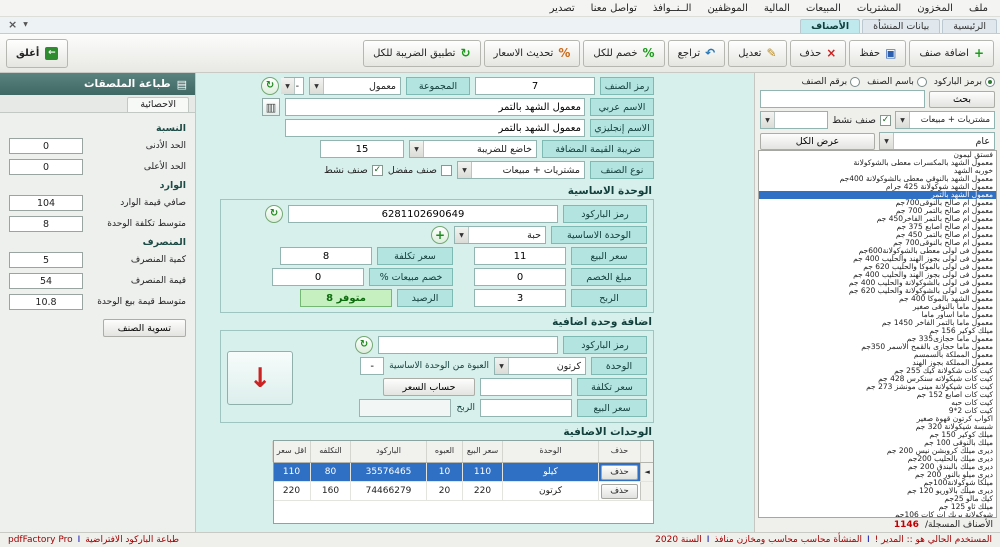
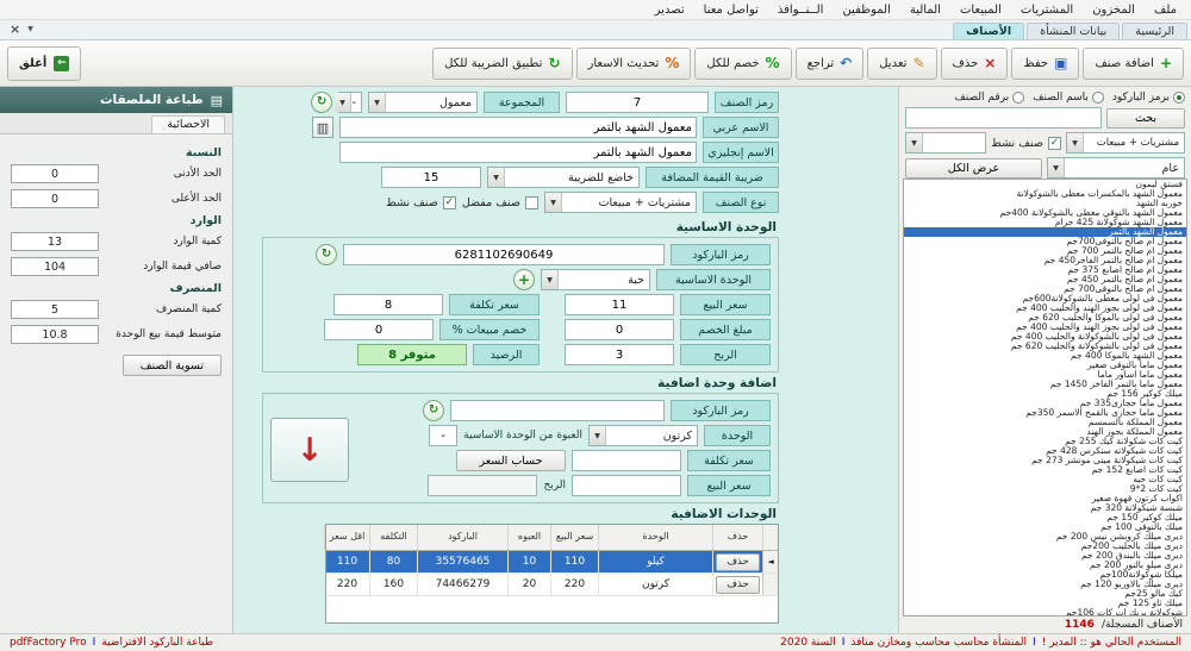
  ملف
  المخزون
  المشتريات
  المبيعات
  المالية
  الموظفين
  الــنــوافذ
  تواصل معنا
  تصدير
  الرئيسية
  بيانات المنشأة
  الأصناف
  +
  اضافة صنف
  ▣
  حفظ
  ×
  حذف
  ✎
  تعديل
  ↶
  تراجع
  %
  خصم للكل
  %
  تحديث الاسعار
  ↻
  تطبيق الضريبة للكل
  أغلق
  برمز الباركود
  باسم الصنف
  برقم الصنف
  بحث
  مشتريات + مبيعات
  صنف نشط
  عام
  عرض الكل
  فستق ليمون
  معمول الشهد بالمكسرات معطى بالشوكولانة
  خوربه الشهد
  معمول الشهد بالنوقي معطى بالشوكولانة 400جم
  معمول الشهد شوكولانة 425 جرام
  معمول الشهد بالتمر
  معمول ام صالح بالنوقى700جم
  معمول ام صالح بالتمر 700 جم
  معمول ام صالح بالتمر الفاخر450 جم
  معمول ام صالح اصابع 375 جم
  معمول ام صالح بالتمر 450 جم
  معمول ام صالح بالنوقى700 جم
  معمول فى لولى معطى بالشوكولانة600جم
  معمول فى لولى بجوز الهند والحليب 400 جم
  معمول فى لولى بالموكا والحليب 620 جم
  معمول فى لولى بجوز الهند والحليب 400 جم
  معمول فى لولى بالشوكولانة والحليب 400 جم
  معمول فى لولى بالشوكولانة والحليب 620 جم
  معمول الشهد بالموكا 400 جم
  معمول ماما بالنوقى صغير
  معمول ماما اساور ماما
  معمول ماما بالتمر الفاخر 1450 جم
  ميلك كوكير 156 جم
  معمول ماما حجازى335 جم
  معمول ماما حجازى بالقمح الأسمر 350جم
  معمول المملكة بالسمسم
  معمول المملكة بجوز الهند
  كيت كات شكولانة كيك 255 جم
  كيت كات شيكولاته سنكرس 428 جم
  كيت كات شيكولانة مينى مونشز 273 جم
  كيت كات اصابع 152 جم
  كيت كات حبه
  كيت كات 2*9
  اكواب كرتون قهوة صغير
  شبسة شيكولانة 320 جم
  ميلك كوكير 150 جم
  ميلك بالنوقى 100 جم
  ديرى ميلك كروبشن نيس 200 جم
  ديرى ميلك بالحليب 200جم
  ديرى ميلك بالبندق 200 جم
  ديرى ميلو بالنور 200 جم
  ميلكا شوكولانة100جم
  ديرى ميلك بالاوريو 120 جم
  كيك مالو 25جم
  ميلك ثاو 125 جم
  شوكولانة بريك ات كات 106جم
  الأصناف المسجلة/
  1146
  رمز الصنف
  المجموعة
  معمول
  -
  الاسم عربي
  الاسم إنجليزي
  ضريبة القيمة المضافة
  خاضع للضريبة
  نوع الصنف
  مشتريات + مبيعات
  صنف مفضل
  صنف نشط
  الوحدة الاساسية
  رمز الباركود
  الوحدة الاساسية
  حبة
  سعر البيع
  سعر تكلفة
  مبلغ الخصم
  خصم مبيعات %
  الربح
  الرصيد
  متوفر 8
  اضافة وحدة اضافية
  رمز الباركود
  الوحدة
  كرتون
  العبوة من الوحدة الاساسية
  سعر تكلفة
  حساب السعر
  سعر البيع
  الربح
  الوحدات الاضافية
  حذف
  الوحدة
  سعر البيع
  العبوه
  الباركود
  التكلفه
  اقل سعر
  حذف
  كيلو
  110
  10
  35576465
  80
  110
  حذف
  كرتون
  220
  20
  74466279
  160
  220
  طباعة الملصقات
  الاحصائية
  النسبة
  الحد الأدنى
  0
  الحد الأعلى
  0
  الوارد
+ كمية الوارد
+ 13
  صافي قيمة الوارد
  104
- متوسط تكلفة الوحدة
- 8
  المنصرف
  كمية المنصرف
  5
- قيمة المنصرف
- 54
  متوسط قيمة بيع الوحدة
  10.8
  تسوية الصنف
  المستخدم الحالي هو :: المدير !
  I
  المنشأة محاسب محاسب ومخازن منافذ
  I
  السنة 2020
  طباعة الباركود الافتراضية
  I
  pdfFactory Pro
